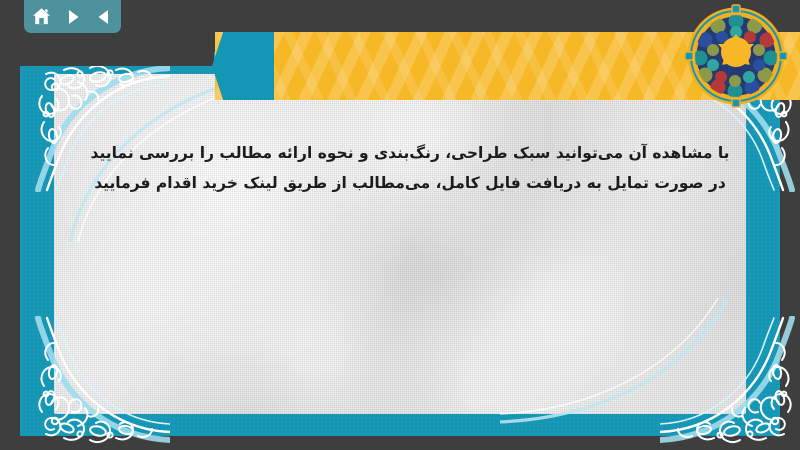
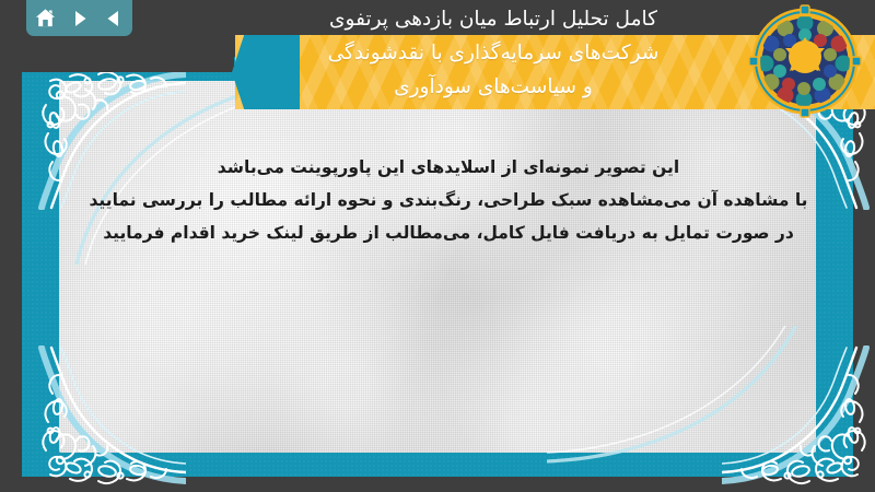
+ کامل تحلیل ارتباط میان بازدهی پرتفوی
+ شرکت‌های سرمایه‌گذاری با نقدشوندگی
+ و سیاست‌های سودآوری
+ این تصویر نمونه‌ای از اسلایدهای این پاورپوینت می‌باشد
- با مشاهده آن می‌توانید سبک طراحی، رنگ‌بندی و نحوه ارائه مطالب را بررسی نمایید
+ با مشاهده آن می‌مشاهده سبک طراحی، رنگ‌بندی و نحوه ارائه مطالب را بررسی نمایید
  در صورت تمایل به دریافت فایل کامل، می‌مطالب از طریق لینک خرید اقدام فرمایید
